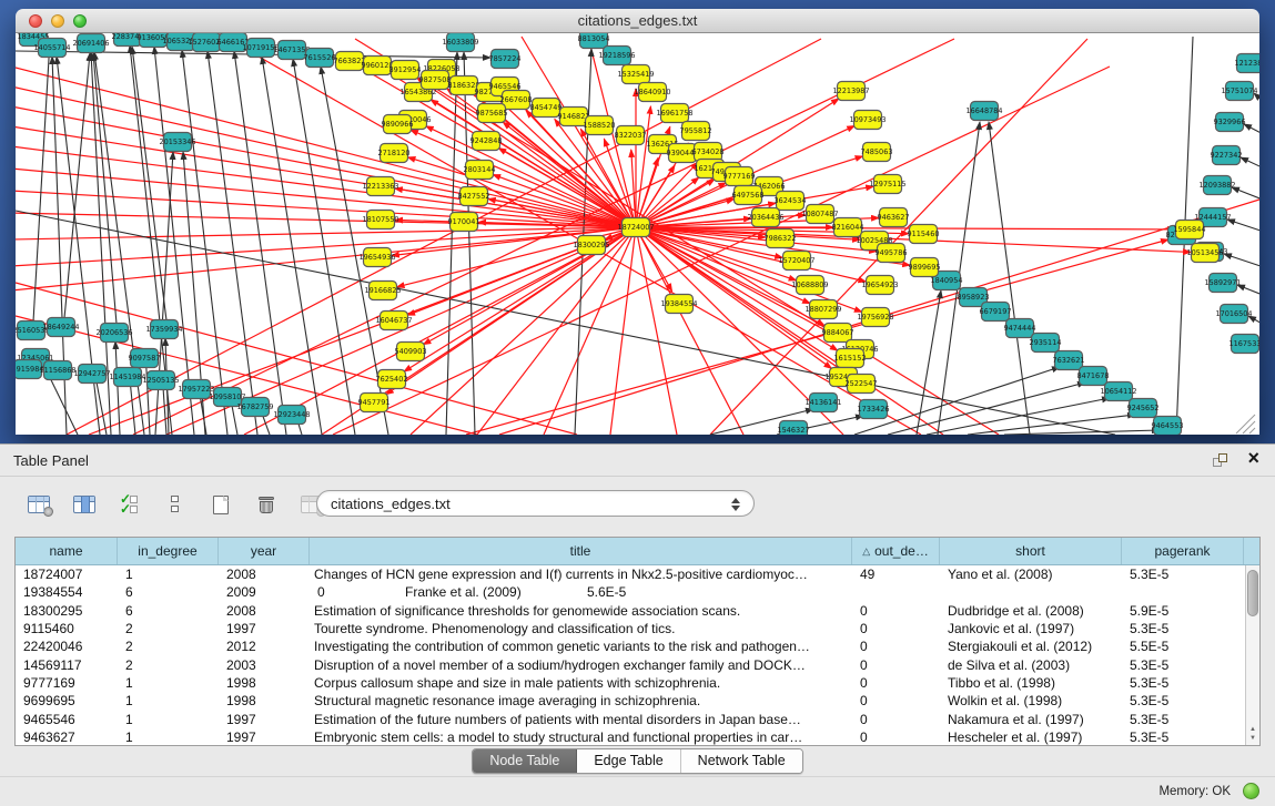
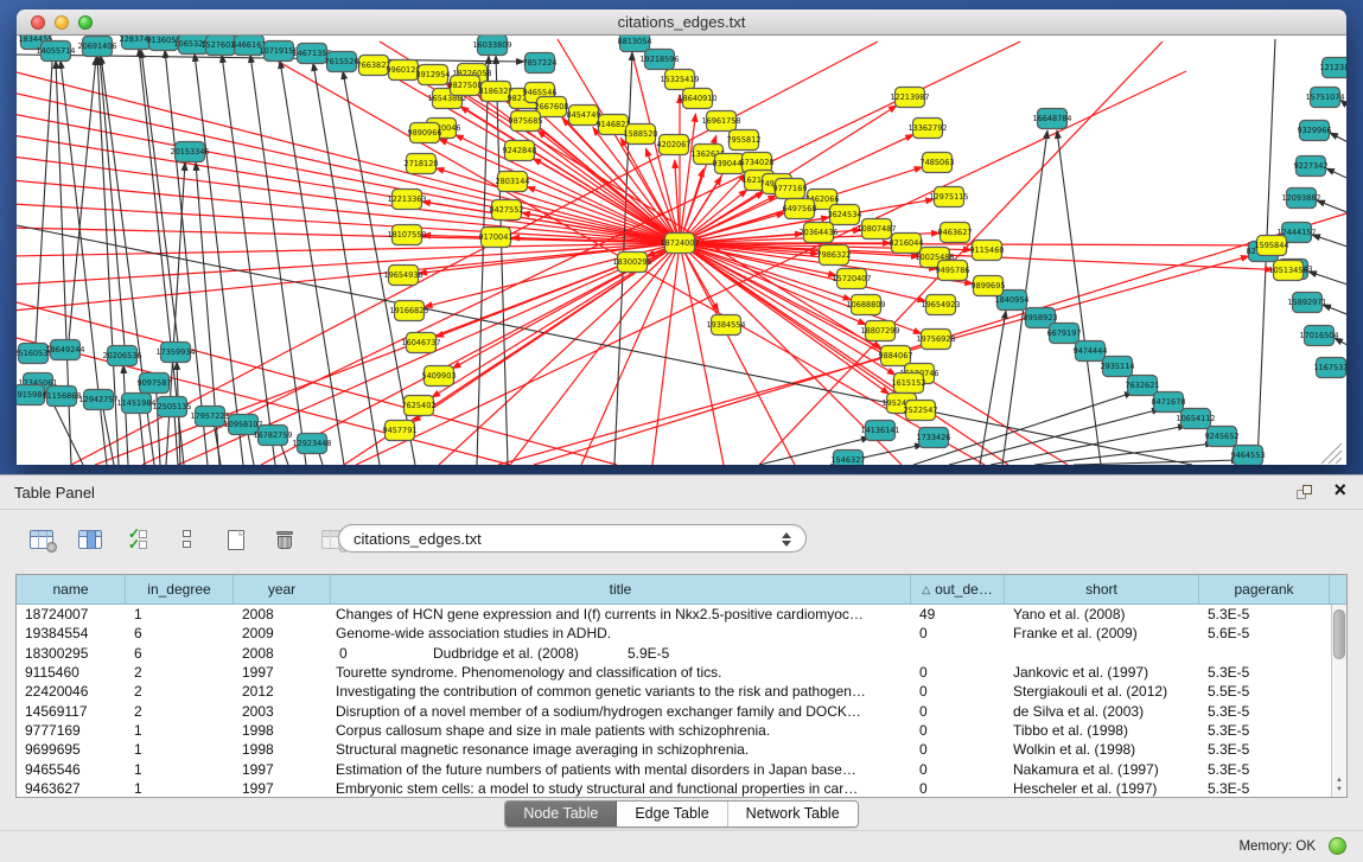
  citations_edges.txt
  1834455
  14055714
  20691406
  228374
  913605
  106532
  1527602
  646616
  10719155
  1467135
  7615526
  16033809
  7857224
  8813054
  19218596
  16648784
  20153346
  12123
  15751074
  9329966
  9227342
  12093882
  12444157
  15892971
  17016504
  1167533
  1840954
  8958923
  6679197
  9474444
  2935114
  7632621
  8471678
  10654112
  9245652
  9464553
  2516053
  18649244
  12345061
  915984
  11156868
  12942757
  20206536
  17359934
  9097587
  11451984
  12505135
  17957223
  10958107
  16782759
  12923448
  14136141
  1733426
  1546327
  18724007
  766382
  996012
  8912954
  16543862
  9890966
  2718120
  12213363
  18107550
  19654936
  19166825
  16046737
  5409903
  7625402
  9457791
  18226058
  9827508
  818632
  9465546
  2667608
  9875685
  8454749
  914682
  9242848
  2803144
  8427552
  9170041
  15325419
  18640910
  16961758
  1588520
- 8322037
+ 4202067
  7955812
  13626
  939044
  6734028
  9777169
  62066
  6497568
  3624534
  20364436
  10807487
  12213987
- 10973493
+ 13362792
  7485063
  12975115
  9463627
  8216044
  9115460
  10025488
  9495786
  9899695
  7986322
  15720407
  10688809
  18807299
  9884067
  1615152
  2522547
  19654923
  19756928
  19384554
  18300295
  1595844
  10513456
  Table Panel
  ×
  ✓
  ✓
  citations_edges.txt
  name
  in_degree
  year
  title
  △
  out_de…
  short
  pagerank
  18724007
  1
  2008
  Changes of HCN gene expression and I(f) currents in Nkx2.5-positive cardiomyoc…
  49
  Yano et al. (2008)
  5.3E-5
  19384554
  6
  2009
+ Genome-wide association studies in ADHD.
  0
  Franke et al. (2009)
  5.6E-5
  18300295
  6
  2008
- Estimation of significance thresholds for genomewide association scans.
  0
  Dudbridge et al. (2008)
  5.9E-5
  9115460
  2
  1997
  Tourette syndrome. Phenomenology and classification of tics.
  0
  Jankovic et al. (1997)
  5.3E-5
  22420046
  2
  2012
  Investigating the contribution of common genetic variants to the risk and pathogen…
  0
  Stergiakouli et al. (2012)
  5.5E-5
  14569117
  2
  2003
  Disruption of a novel member of a sodium/hydrogen exchanger family and DOCK…
  0
  de Silva et al. (2003)
  5.3E-5
  9777169
  1
  1998
  Corpus callosum shape and size in male patients with schizophrenia.
  0
  Tibbo et al. (1998)
  5.3E-5
  9699695
  1
  1998
  Structural magnetic resonance image averaging in schizophrenia.
  0
  Wolkin et al. (1998)
  5.3E-5
  9465546
  1
  1997
  Estimation of the future numbers of patients with mental disorders in Japan base…
  0
  Nakamura et al. (1997)
  5.3E-5
  9463627
  1
  1997
  Embryonic stem cells: a model to study structural and functional properties in car…
  0
  Hescheler et al. (1997)
  5.3E-5
  Node Table
  Edge Table
  Network Table
  Memory: OK
